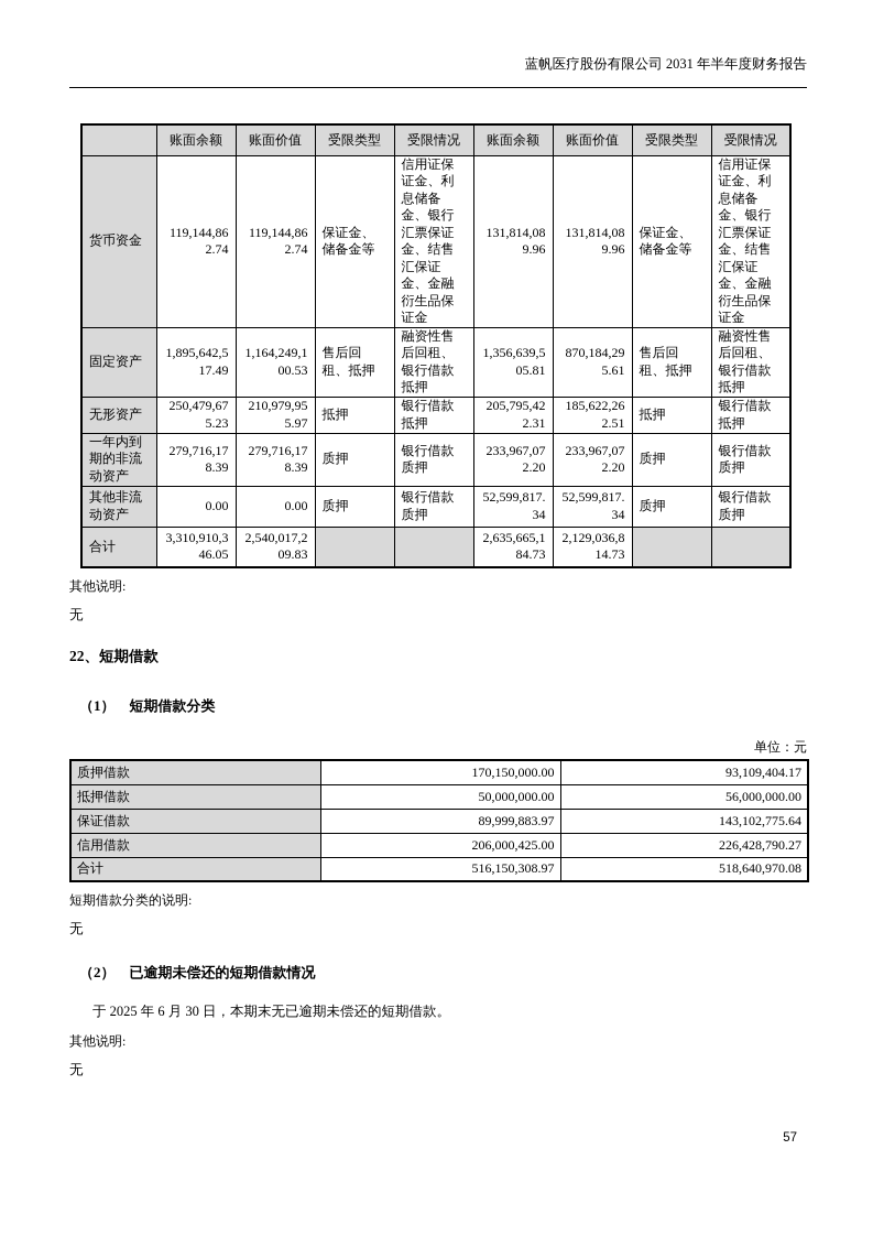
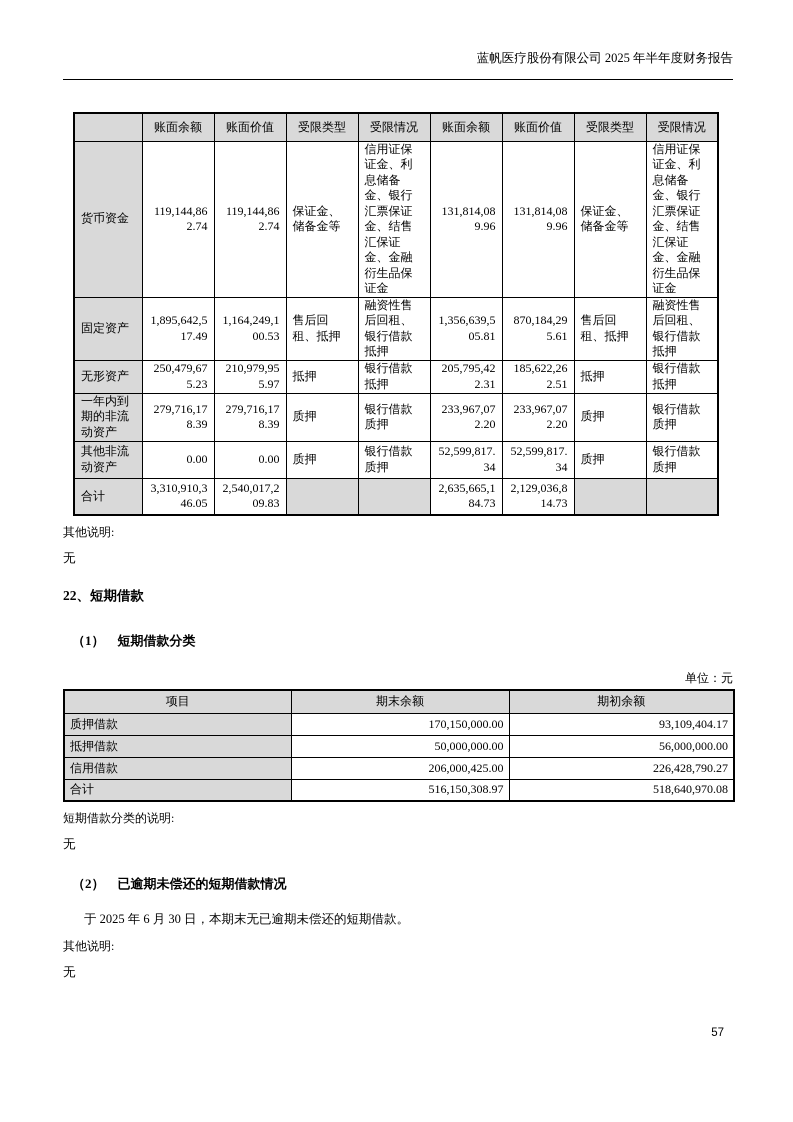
- 蓝帆医疗股份有限公司 2031 年半年度财务报告
+ 蓝帆医疗股份有限公司 2025 年半年度财务报告
  	账面余额	账面价值	受限类型	受限情况	账面余额	账面价值	受限类型	受限情况
  货币资金	119,144,862.74	119,144,862.74	保证金、储备金等	信用证保证金、利息储备金、银行汇票保证金、结售汇保证金、金融衍生品保证金	131,814,089.96	131,814,089.96	保证金、储备金等	信用证保证金、利息储备金、银行汇票保证金、结售汇保证金、金融衍生品保证金
  固定资产	1,895,642,517.49	1,164,249,100.53	售后回租、抵押	融资性售后回租、银行借款抵押	1,356,639,505.81	870,184,295.61	售后回租、抵押	融资性售后回租、银行借款抵押
  无形资产	250,479,675.23	210,979,955.97	抵押	银行借款抵押	205,795,422.31	185,622,262.51	抵押	银行借款抵押
  一年内到期的非流动资产	279,716,178.39	279,716,178.39	质押	银行借款质押	233,967,072.20	233,967,072.20	质押	银行借款质押
  其他非流动资产	0.00	0.00	质押	银行借款质押	52,599,817.34	52,599,817.34	质押	银行借款质押
  合计	3,310,910,346.05	2,540,017,209.83			2,635,665,184.73	2,129,036,814.73
  其他说明:
  无
  22、短期借款
  （1） 短期借款分类
  单位：元
+ 项目	期末余额	期初余额
  质押借款	170,150,000.00	93,109,404.17
  抵押借款	50,000,000.00	56,000,000.00
- 保证借款	89,999,883.97	143,102,775.64
  信用借款	206,000,425.00	226,428,790.27
  合计	516,150,308.97	518,640,970.08
  短期借款分类的说明:
  无
  （2） 已逾期未偿还的短期借款情况
  于 2025 年 6 月 30 日，本期末无已逾期未偿还的短期借款。
  其他说明:
  无
  57
